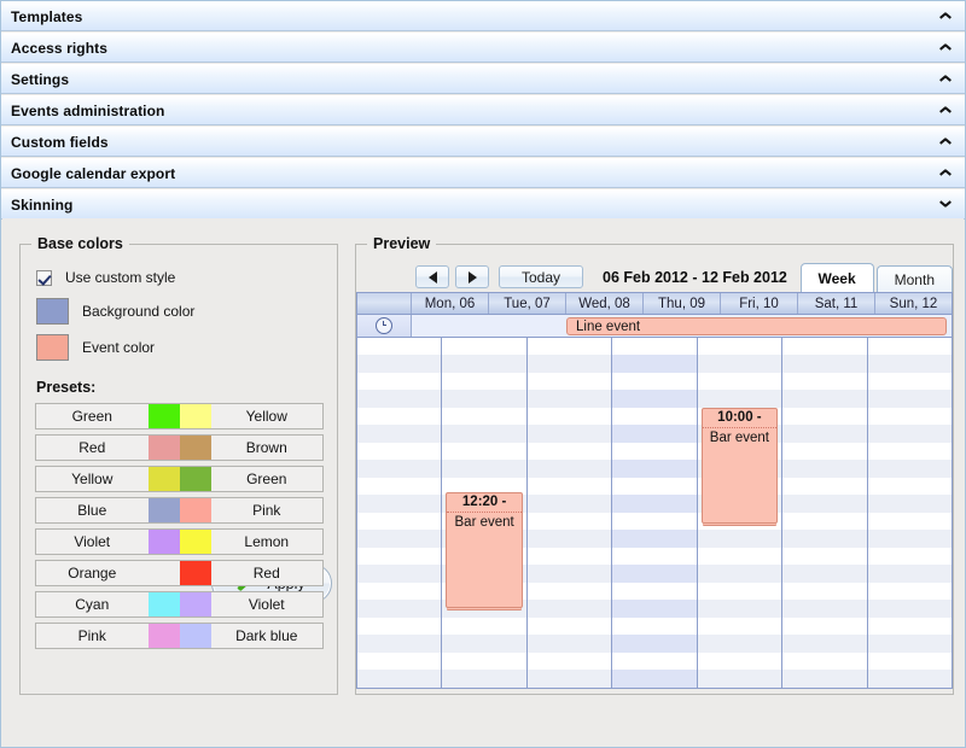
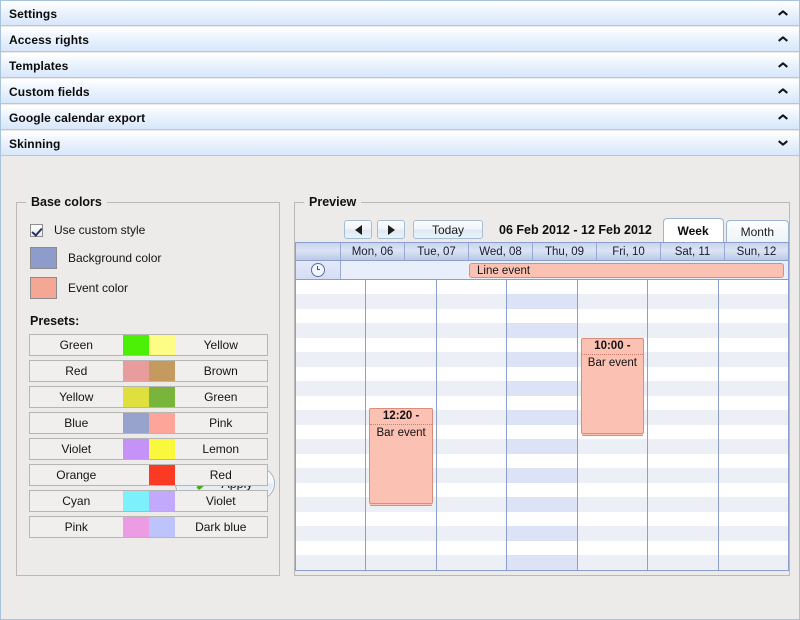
- Templates
+ Settings
  Access rights
- Settings
+ Templates
- Events administration
  Custom fields
  Google calendar export
  Skinning
  Base colors
  Use custom style
  Background color
  Event color
  Presets:
  Green
  Yellow
  Red
  Brown
  Yellow
  Green
  Blue
  Pink
  Violet
  Lemon
  Orange
  Red
  Cyan
  Violet
  Pink
  Dark blue
  Preview
  Today
  06 Feb 2012 - 12 Feb 2012
  Week
  Month
  Mon, 06
  Tue, 07
  Wed, 08
  Thu, 09
  Fri, 10
  Sat, 11
  Sun, 12
  Line event
  12:20 -
  Bar event
  10:00 -
  Bar event
